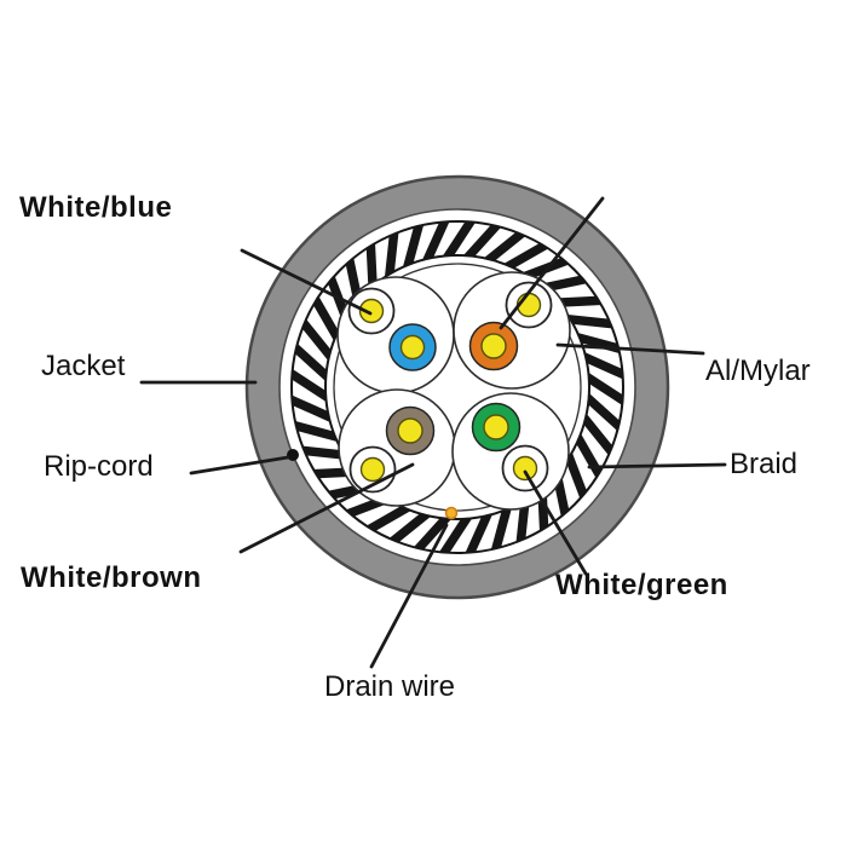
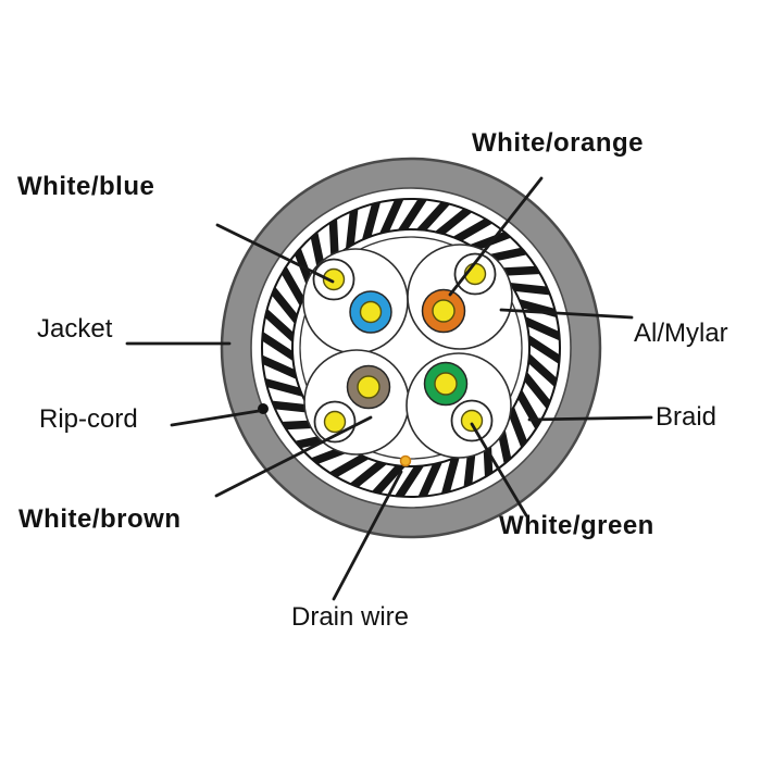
  White/blue
+ White/orange
  Jacket
  Rip-cord
  White/brown
  Drain wire
  White/green
  Braid
  Al/Mylar
